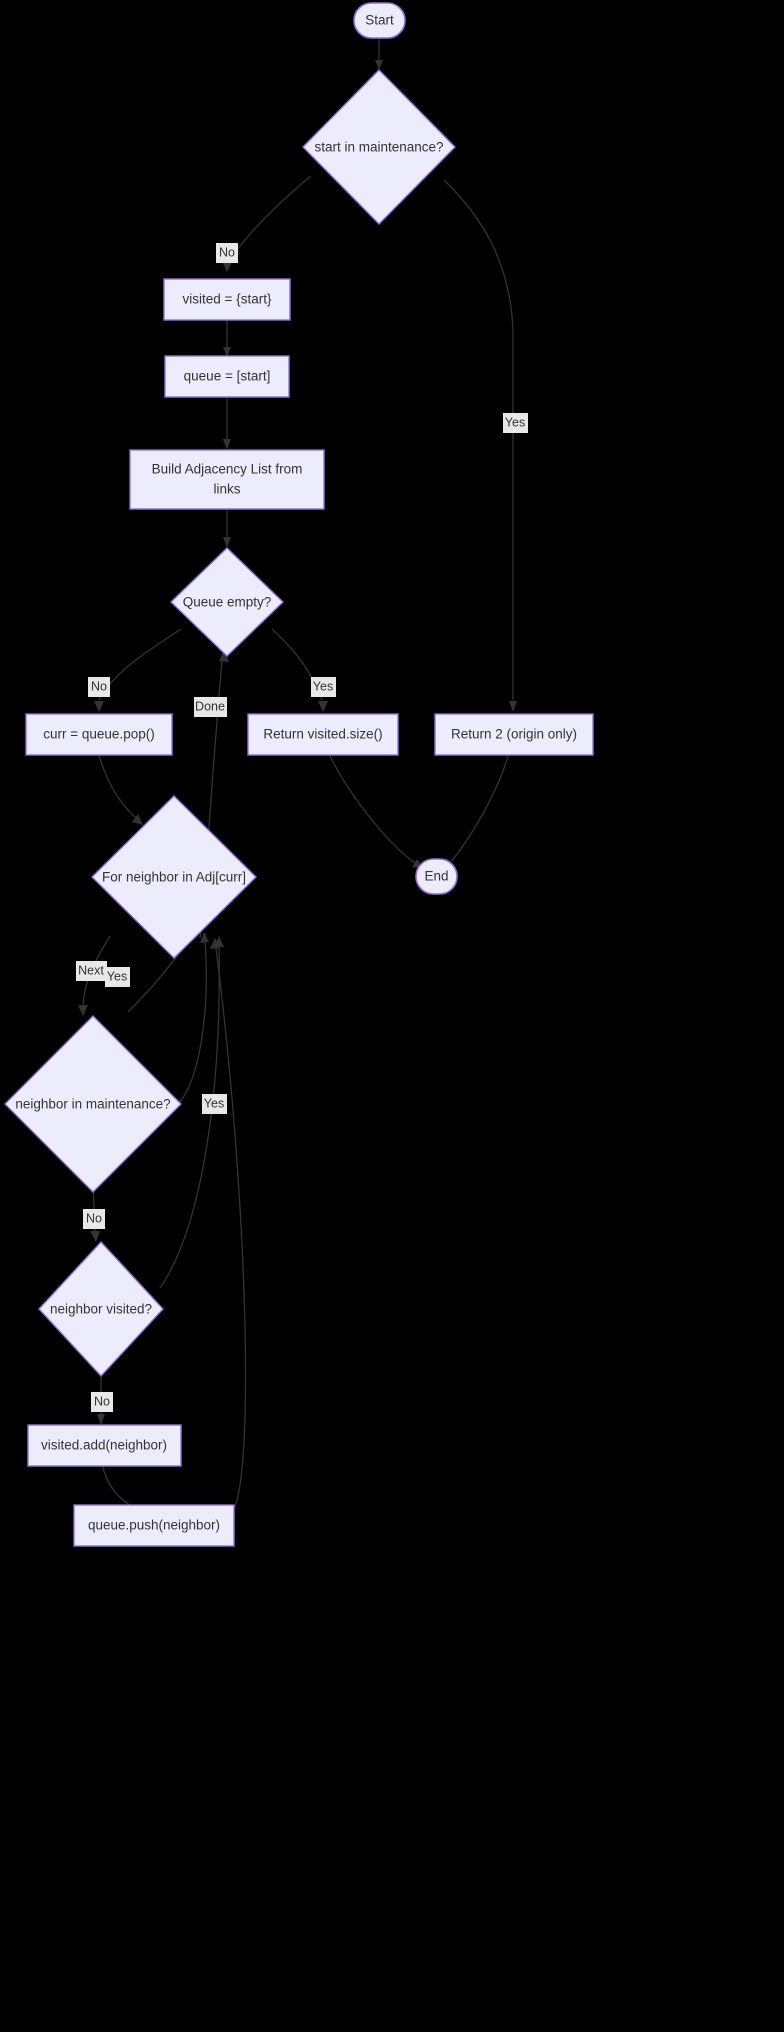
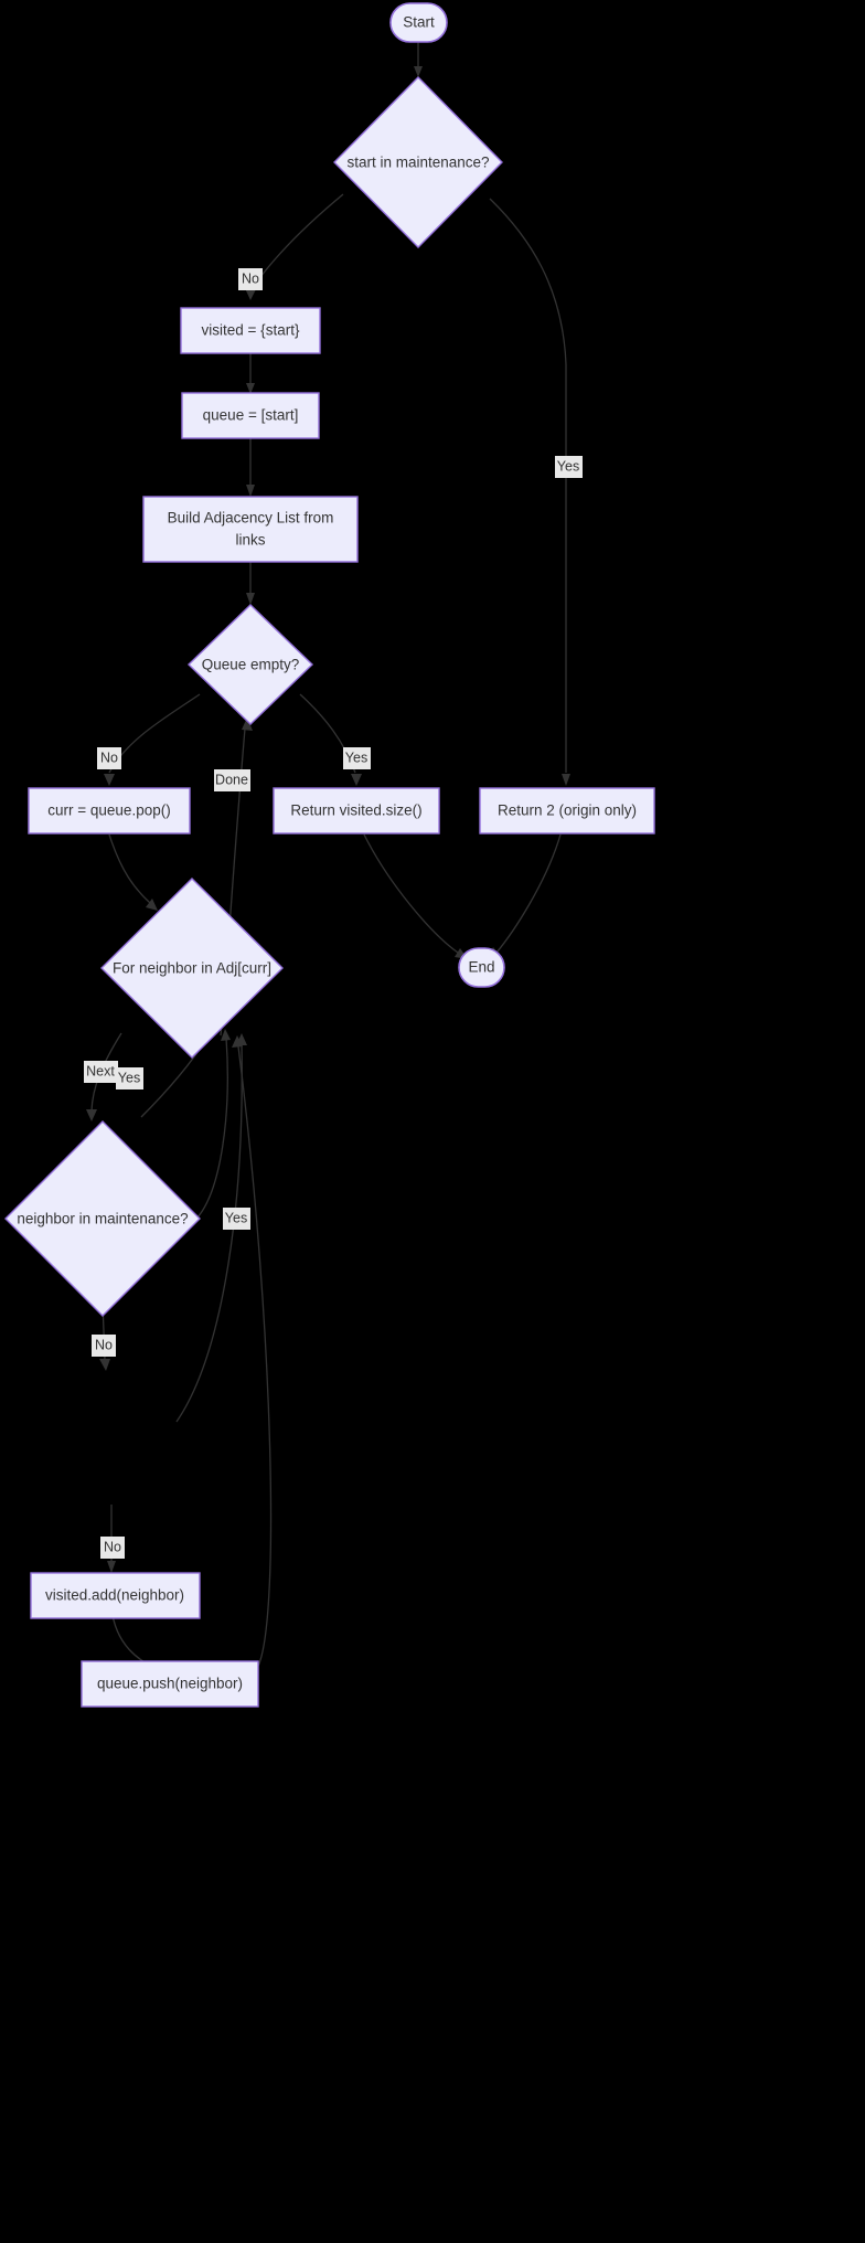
  Start
  start in maintenance?
  visited = {start}
  queue = [start]
  Build Adjacency List from
  links
  Queue empty?
  curr = queue.pop()
  Return visited.size()
  Return 2 (origin only)
  End
  For neighbor in Adj[curr]
  neighbor in maintenance?
- neighbor visited?
  visited.add(neighbor)
  queue.push(neighbor)
  No
  Yes
  No
  Done
  Yes
  Next
  Yes
  Yes
  No
  No
